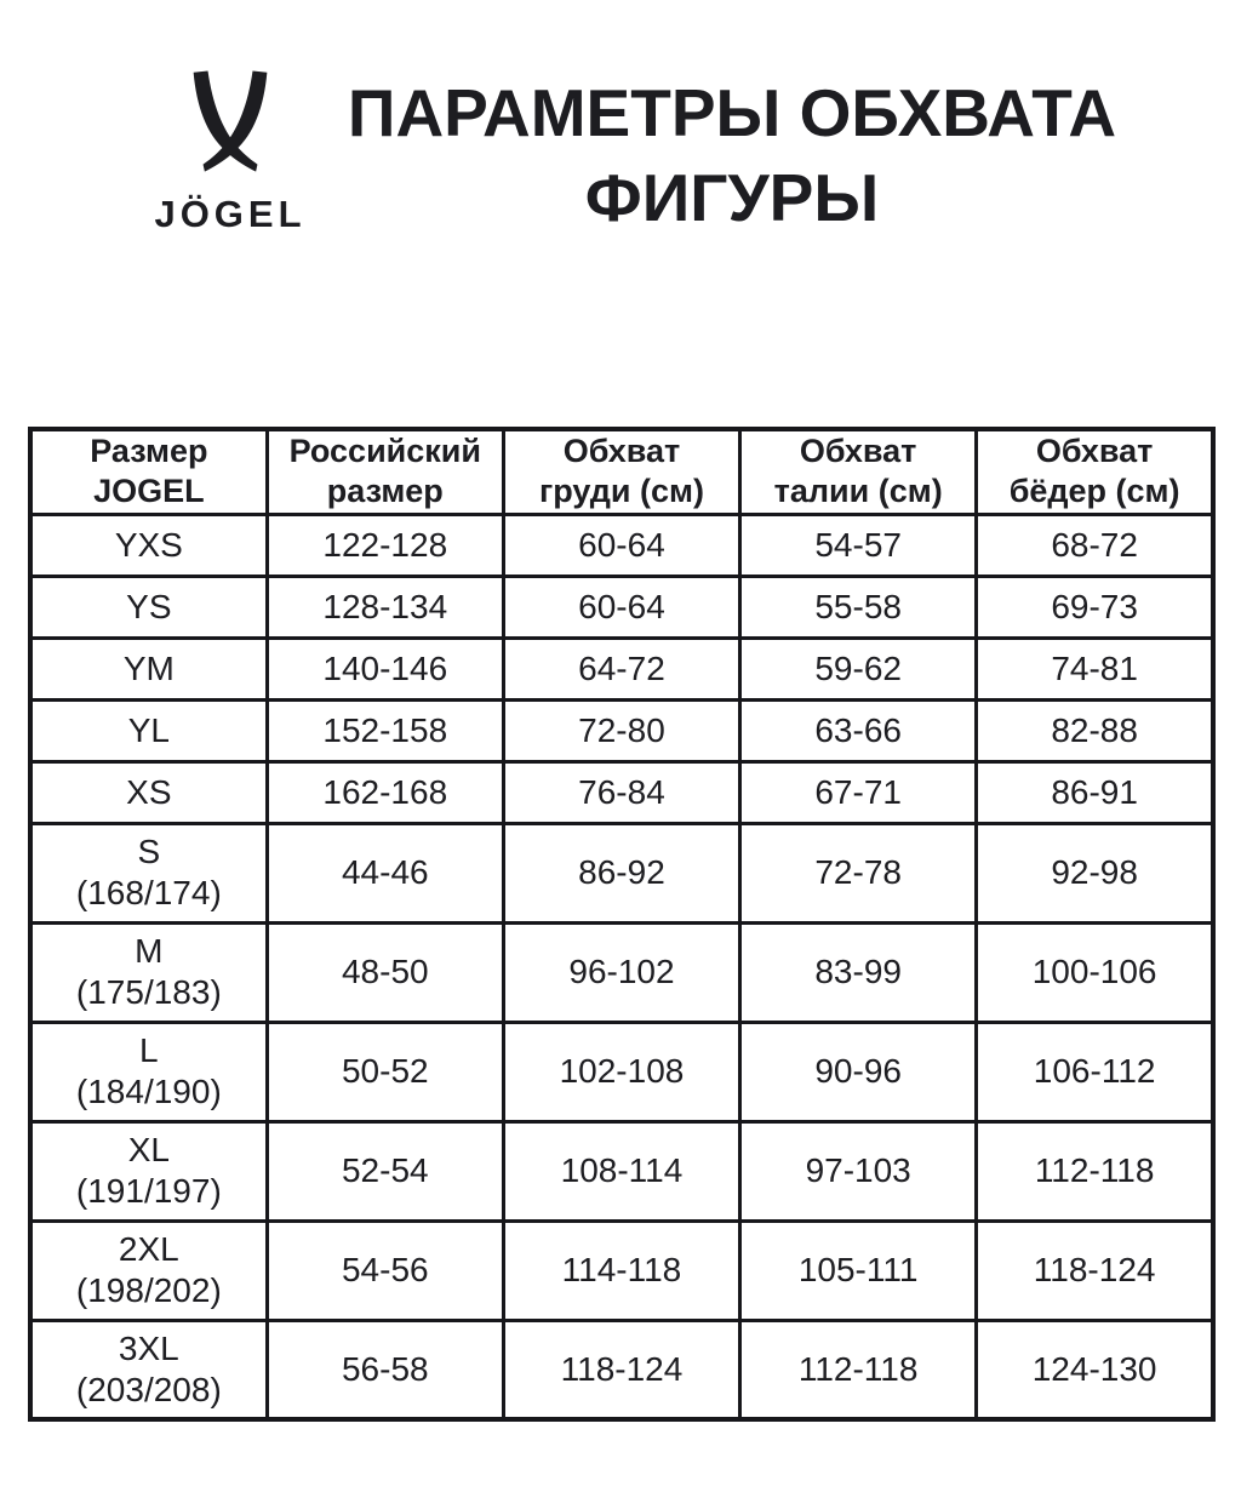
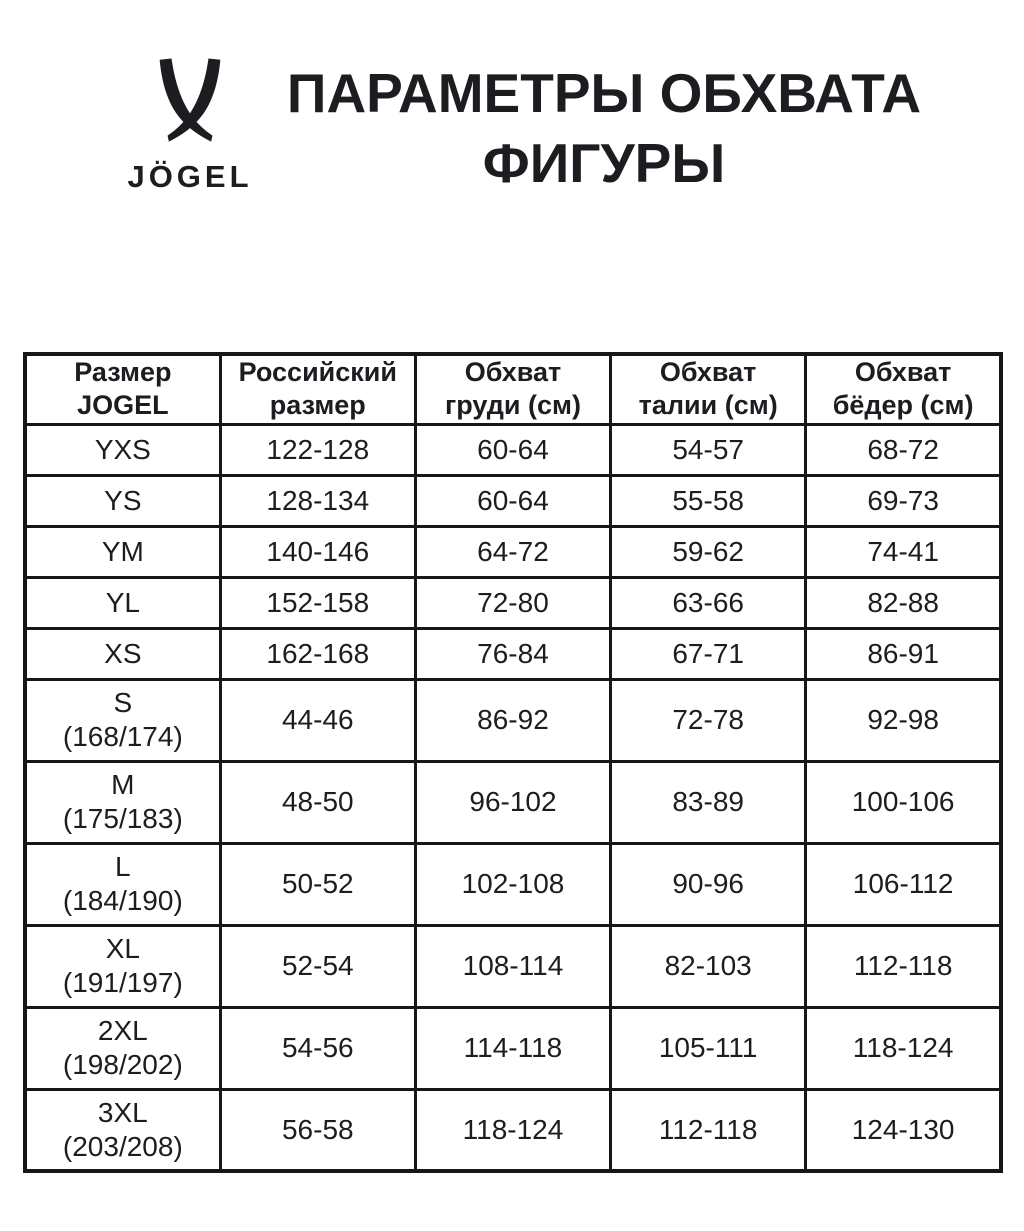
  JÖGEL
  ПАРАМЕТРЫ ОБХВАТА
  ФИГУРЫ
  РазмерJOGEL	Российскийразмер	Обхватгруди (см)	Обхватталии (см)	Обхватбёдер (см)
  YXS	122-128	60-64	54-57	68-72
  YS	128-134	60-64	55-58	69-73
- YM	140-146	64-72	59-62	74-81
+ YM	140-146	64-72	59-62	74-41
  YL	152-158	72-80	63-66	82-88
  XS	162-168	76-84	67-71	86-91
  S(168/174)	44-46	86-92	72-78	92-98
- M(175/183)	48-50	96-102	83-99	100-106
+ M(175/183)	48-50	96-102	83-89	100-106
  L(184/190)	50-52	102-108	90-96	106-112
- XL(191/197)	52-54	108-114	97-103	112-118
+ XL(191/197)	52-54	108-114	82-103	112-118
  2XL(198/202)	54-56	114-118	105-111	118-124
  3XL(203/208)	56-58	118-124	112-118	124-130
